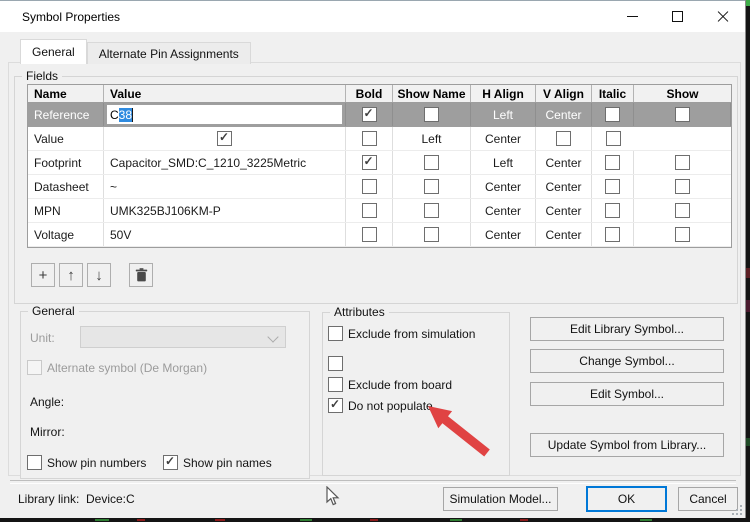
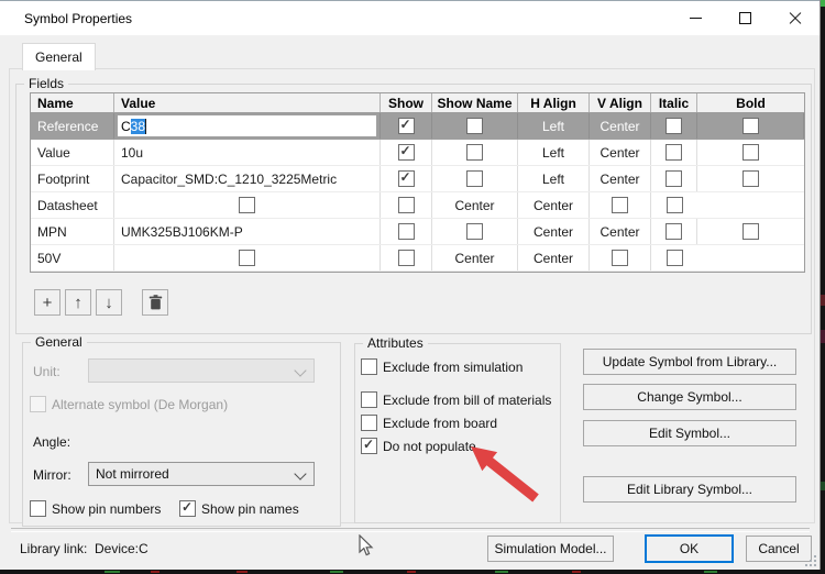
  Symbol Properties
  General
- Alternate Pin Assignments
  Fields
  Name
  Value
- Bold
+ Show
  Show Name
  H Align
  V Align
  Italic
- Show
+ Bold
  Reference
  C
  38
  Left
  Center
  Value
+ 10u
  Left
  Center
  Footprint
  Capacitor_SMD:C_1210_3225Metric
  Left
  Center
  Datasheet
- ~
  Center
  Center
  MPN
  UMK325BJ106KM-P
  Center
  Center
- Voltage
  50V
  Center
  Center
  +
  ↑
  ↓
  General
  Unit:
  Alternate symbol (De Morgan)
  Angle:
  Mirror:
+ Not mirrored
  Show pin numbers
  Show pin names
  Attributes
  Exclude from simulation
+ Exclude from bill of materials
  Exclude from board
  Do not populate
- Edit Library Symbol...
+ Update Symbol from Library...
  Change Symbol...
  Edit Symbol...
- Update Symbol from Library...
+ Edit Library Symbol...
  Library link:
  Device:C
  Simulation Model...
  OK
  Cancel
